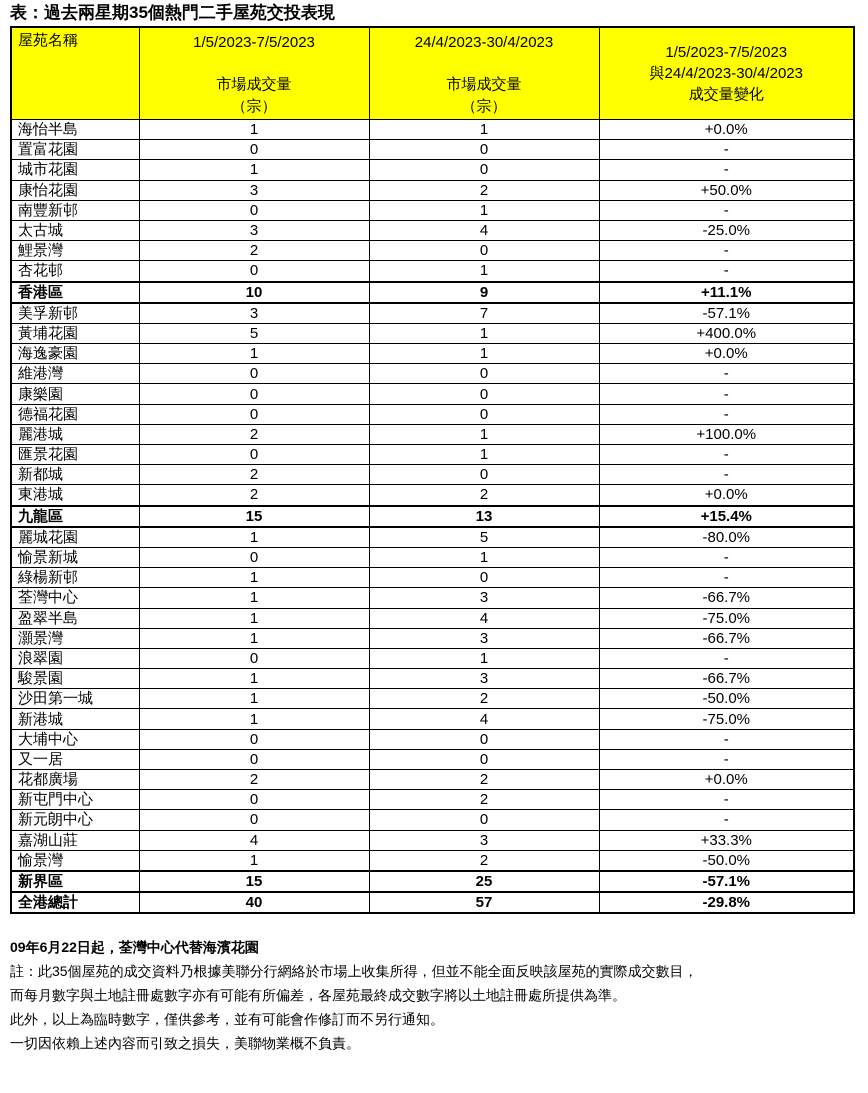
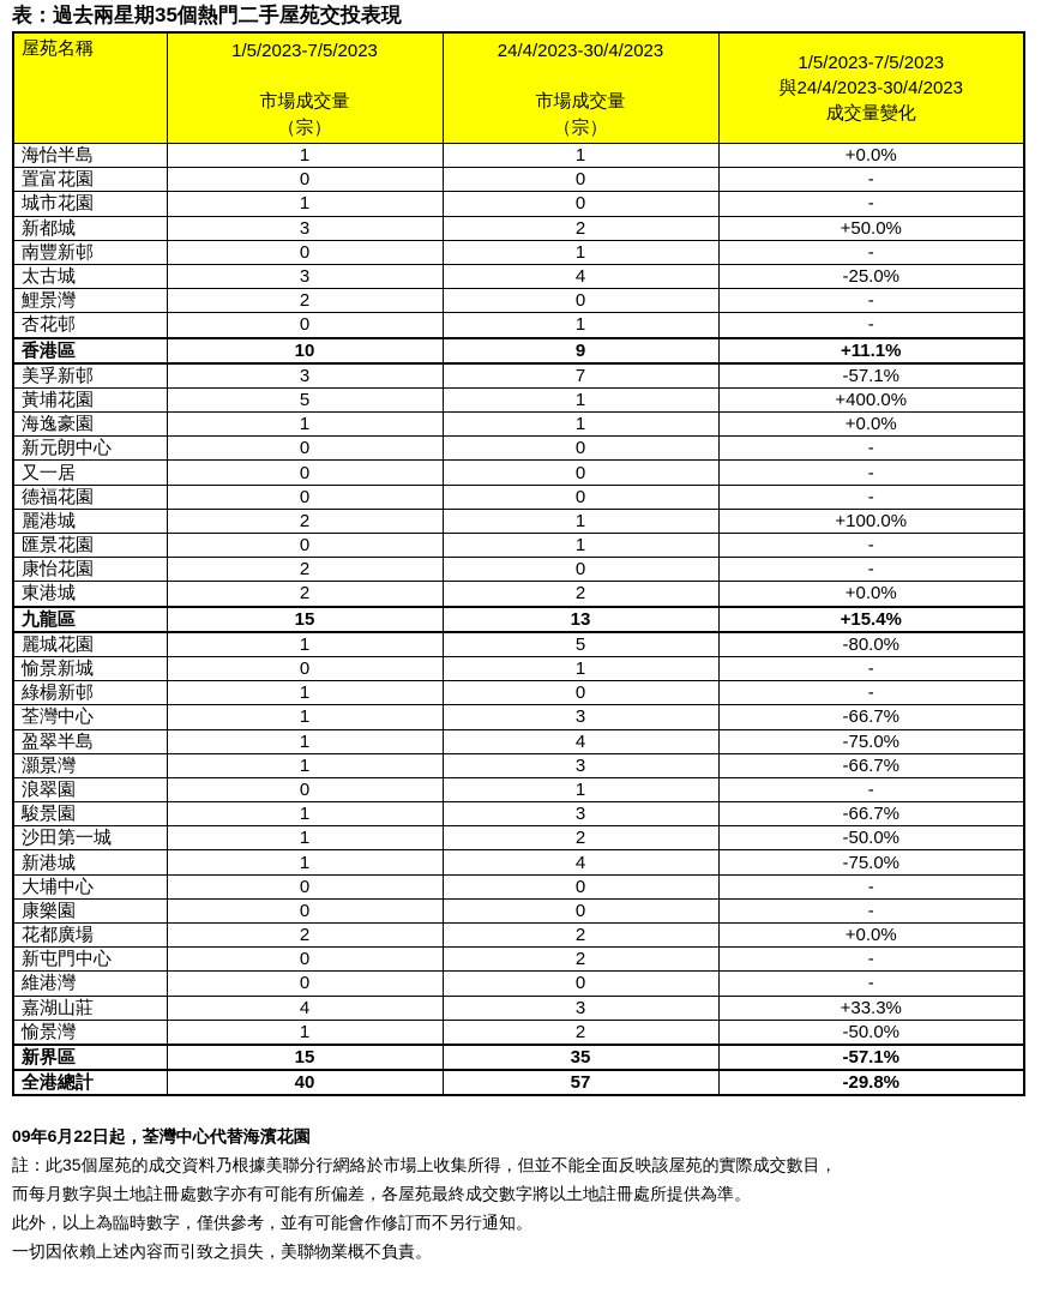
  表：過去兩星期35個熱門二手屋苑交投表現
  屋苑名稱	1/5/2023-7/5/2023 市場成交量 （宗）	24/4/2023-30/4/2023 市場成交量 （宗）	1/5/2023-7/5/2023 與24/4/2023-30/4/2023 成交量變化
  海怡半島	1	1	+0.0%
  置富花園	0	0	-
  城市花園	1	0	-
- 康怡花園	3	2	+50.0%
+ 新都城	3	2	+50.0%
  南豐新邨	0	1	-
  太古城	3	4	-25.0%
  鯉景灣	2	0	-
  杏花邨	0	1	-
  香港區	10	9	+11.1%
  美孚新邨	3	7	-57.1%
  黃埔花園	5	1	+400.0%
  海逸豪園	1	1	+0.0%
- 維港灣	0	0	-
+ 新元朗中心	0	0	-
- 康樂園	0	0	-
+ 又一居	0	0	-
  德福花園	0	0	-
  麗港城	2	1	+100.0%
  匯景花園	0	1	-
- 新都城	2	0	-
+ 康怡花園	2	0	-
  東港城	2	2	+0.0%
  九龍區	15	13	+15.4%
  麗城花園	1	5	-80.0%
  愉景新城	0	1	-
  綠楊新邨	1	0	-
  荃灣中心	1	3	-66.7%
  盈翠半島	1	4	-75.0%
  灝景灣	1	3	-66.7%
  浪翠園	0	1	-
  駿景園	1	3	-66.7%
  沙田第一城	1	2	-50.0%
  新港城	1	4	-75.0%
  大埔中心	0	0	-
- 又一居	0	0	-
+ 康樂園	0	0	-
  花都廣場	2	2	+0.0%
  新屯門中心	0	2	-
- 新元朗中心	0	0	-
+ 維港灣	0	0	-
  嘉湖山莊	4	3	+33.3%
  愉景灣	1	2	-50.0%
- 新界區	15	25	-57.1%
+ 新界區	15	35	-57.1%
  全港總計	40	57	-29.8%
  09年6月22日起，荃灣中心代替海濱花園
  註：此35個屋苑的成交資料乃根據美聯分行網絡於市場上收集所得，但並不能全面反映該屋苑的實際成交數目，
  而每月數字與土地註冊處數字亦有可能有所偏差，各屋苑最終成交數字將以土地註冊處所提供為準。
  此外，以上為臨時數字，僅供參考，並有可能會作修訂而不另行通知。
  一切因依賴上述內容而引致之損失，美聯物業概不負責。
